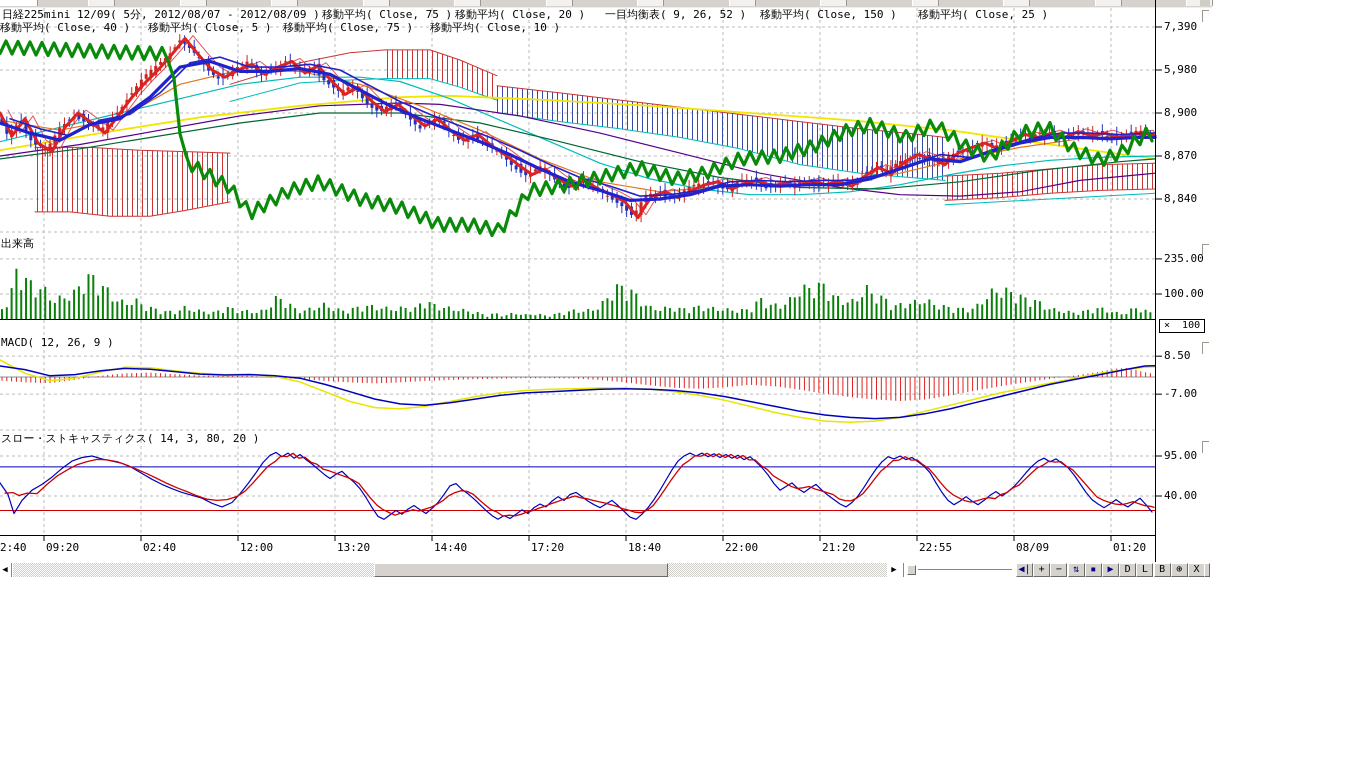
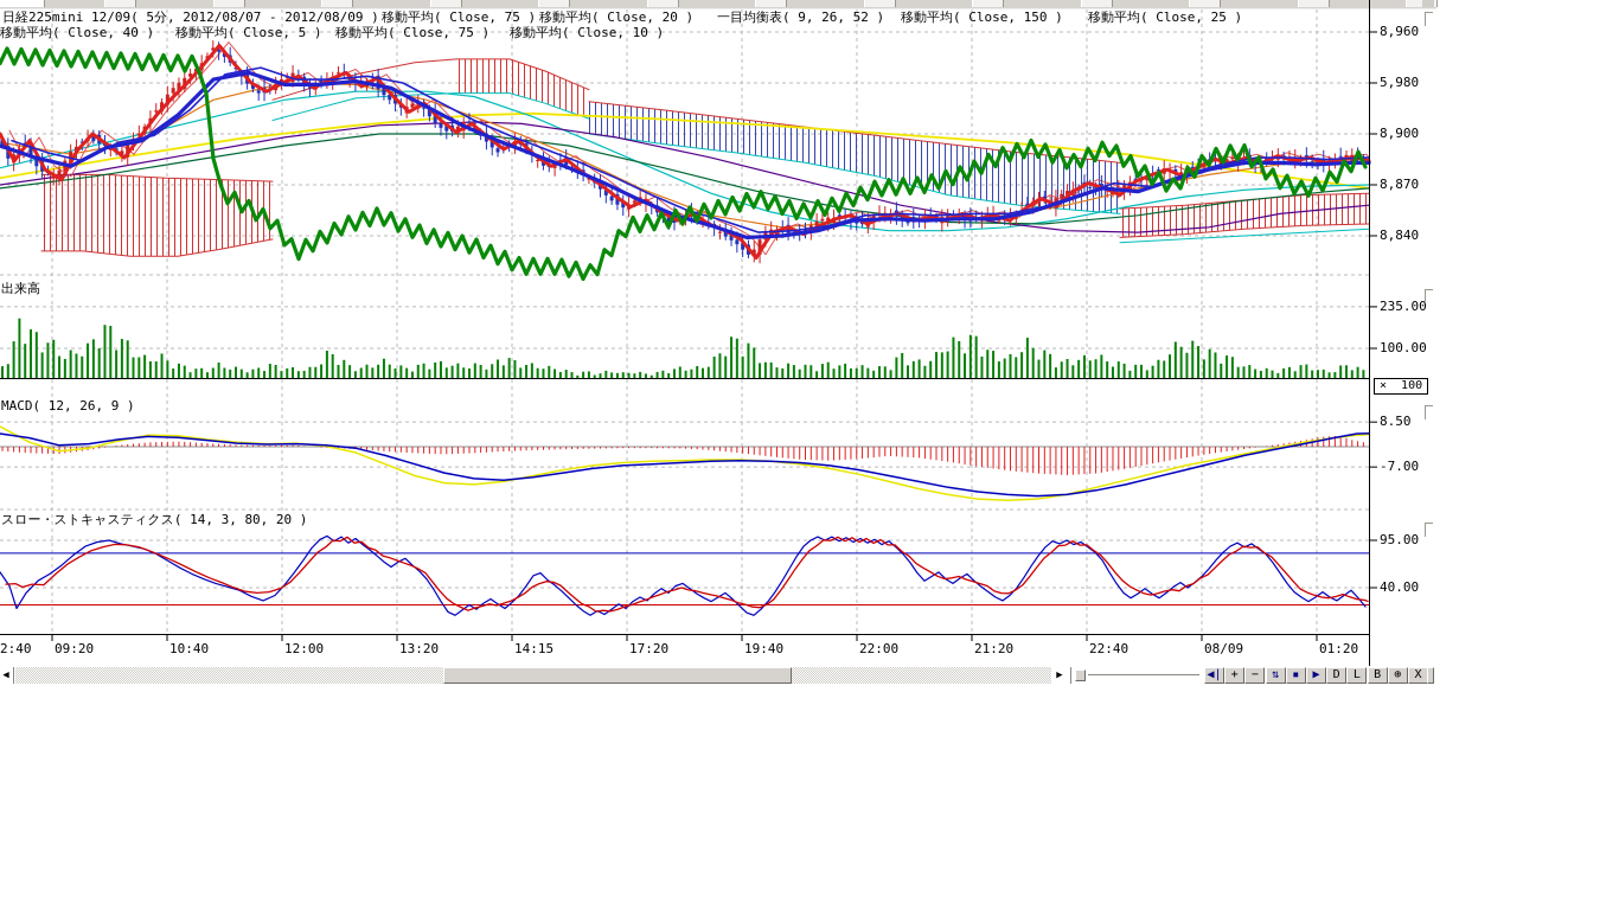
  日経225mini 12/09( 5分, 2012/08/07 - 2012/08/09 )
  移動平均( Close, 75 )
  移動平均( Close, 20 )
  一目均衡表( 9, 26, 52 )
  移動平均( Close, 150 )
  移動平均( Close, 25 )
  移動平均( Close, 40 )
  移動平均( Close, 5 )
  移動平均( Close, 75 )
  移動平均( Close, 10 )
  出来高
  MACD( 12, 26, 9 )
  スロー・ストキャスティクス( 14, 3, 80, 20 )
  × 100
- 7,390
+ 8,960
  5,980
  8,900
  8,870
  8,840
  235.00
  100.00
  8.50
  -7.00
  95.00
  40.00
  2:40
  09:20
- 02:40
+ 10:40
  12:00
  13:20
- 14:40
+ 14:15
  17:20
- 18:40
+ 19:40
  22:00
  21:20
- 22:55
+ 22:40
  08/09
  01:20
  ◀
  ▶
  ◀|
  +
  −
  ⇅
  ▪
  ▶
  D
  L
  B
  ⊕
  X
